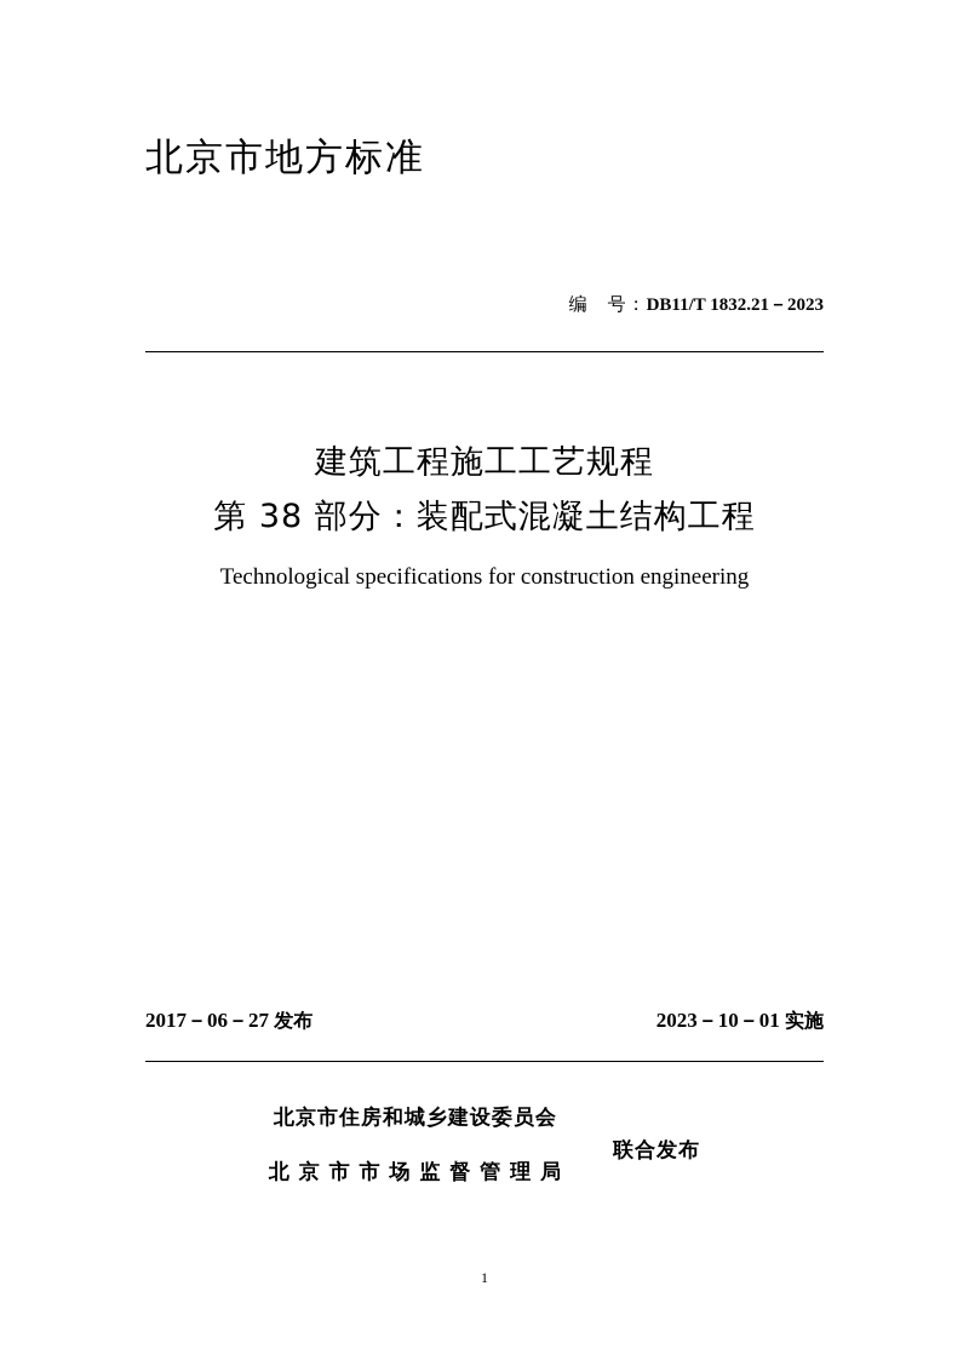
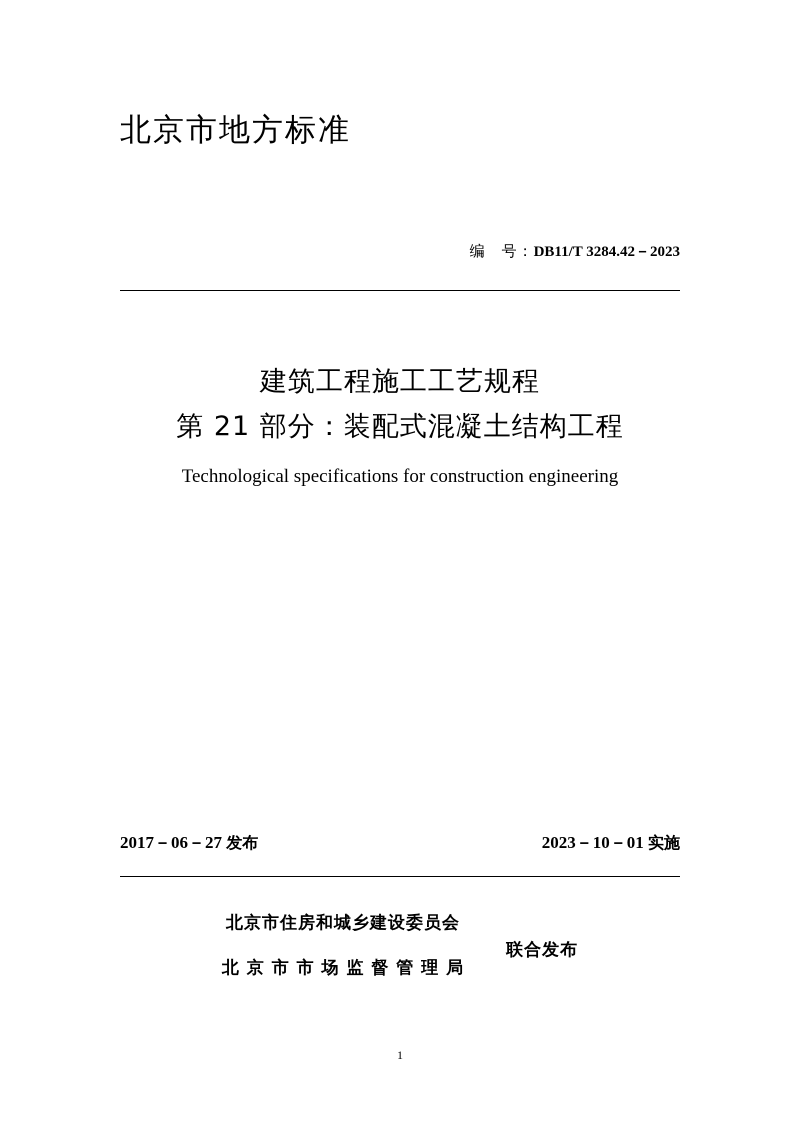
  北京市地方标准
- 编 号：DB11/T 1832.21－2023
+ 编 号：DB11/T 3284.42－2023
  建筑工程施工工艺规程
- 第 38 部分：装配式混凝土结构工程
+ 第 21 部分：装配式混凝土结构工程
  Technological specifications for construction engineering
  2017－06－27 发布
  2023－10－01 实施
  北京市住房和城乡建设委员会
  北 京 市 市 场 监 督 管 理 局
  联合发布
  1
